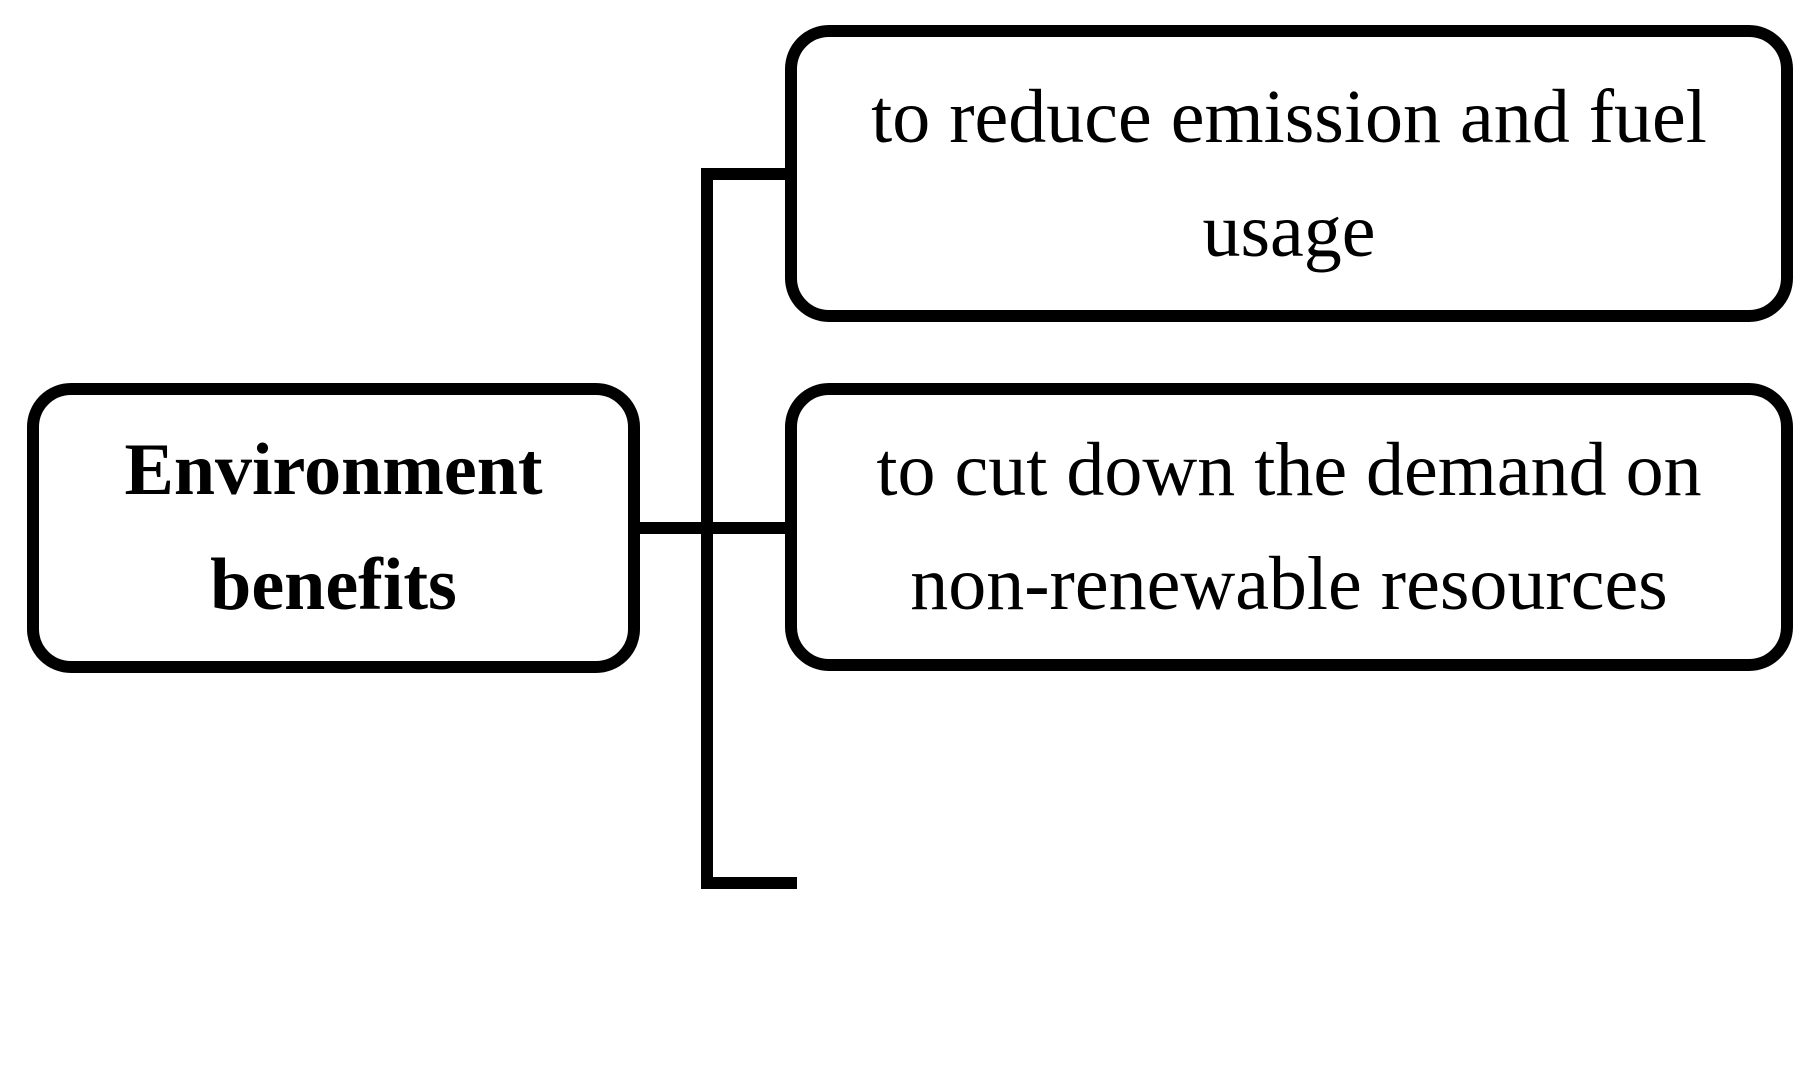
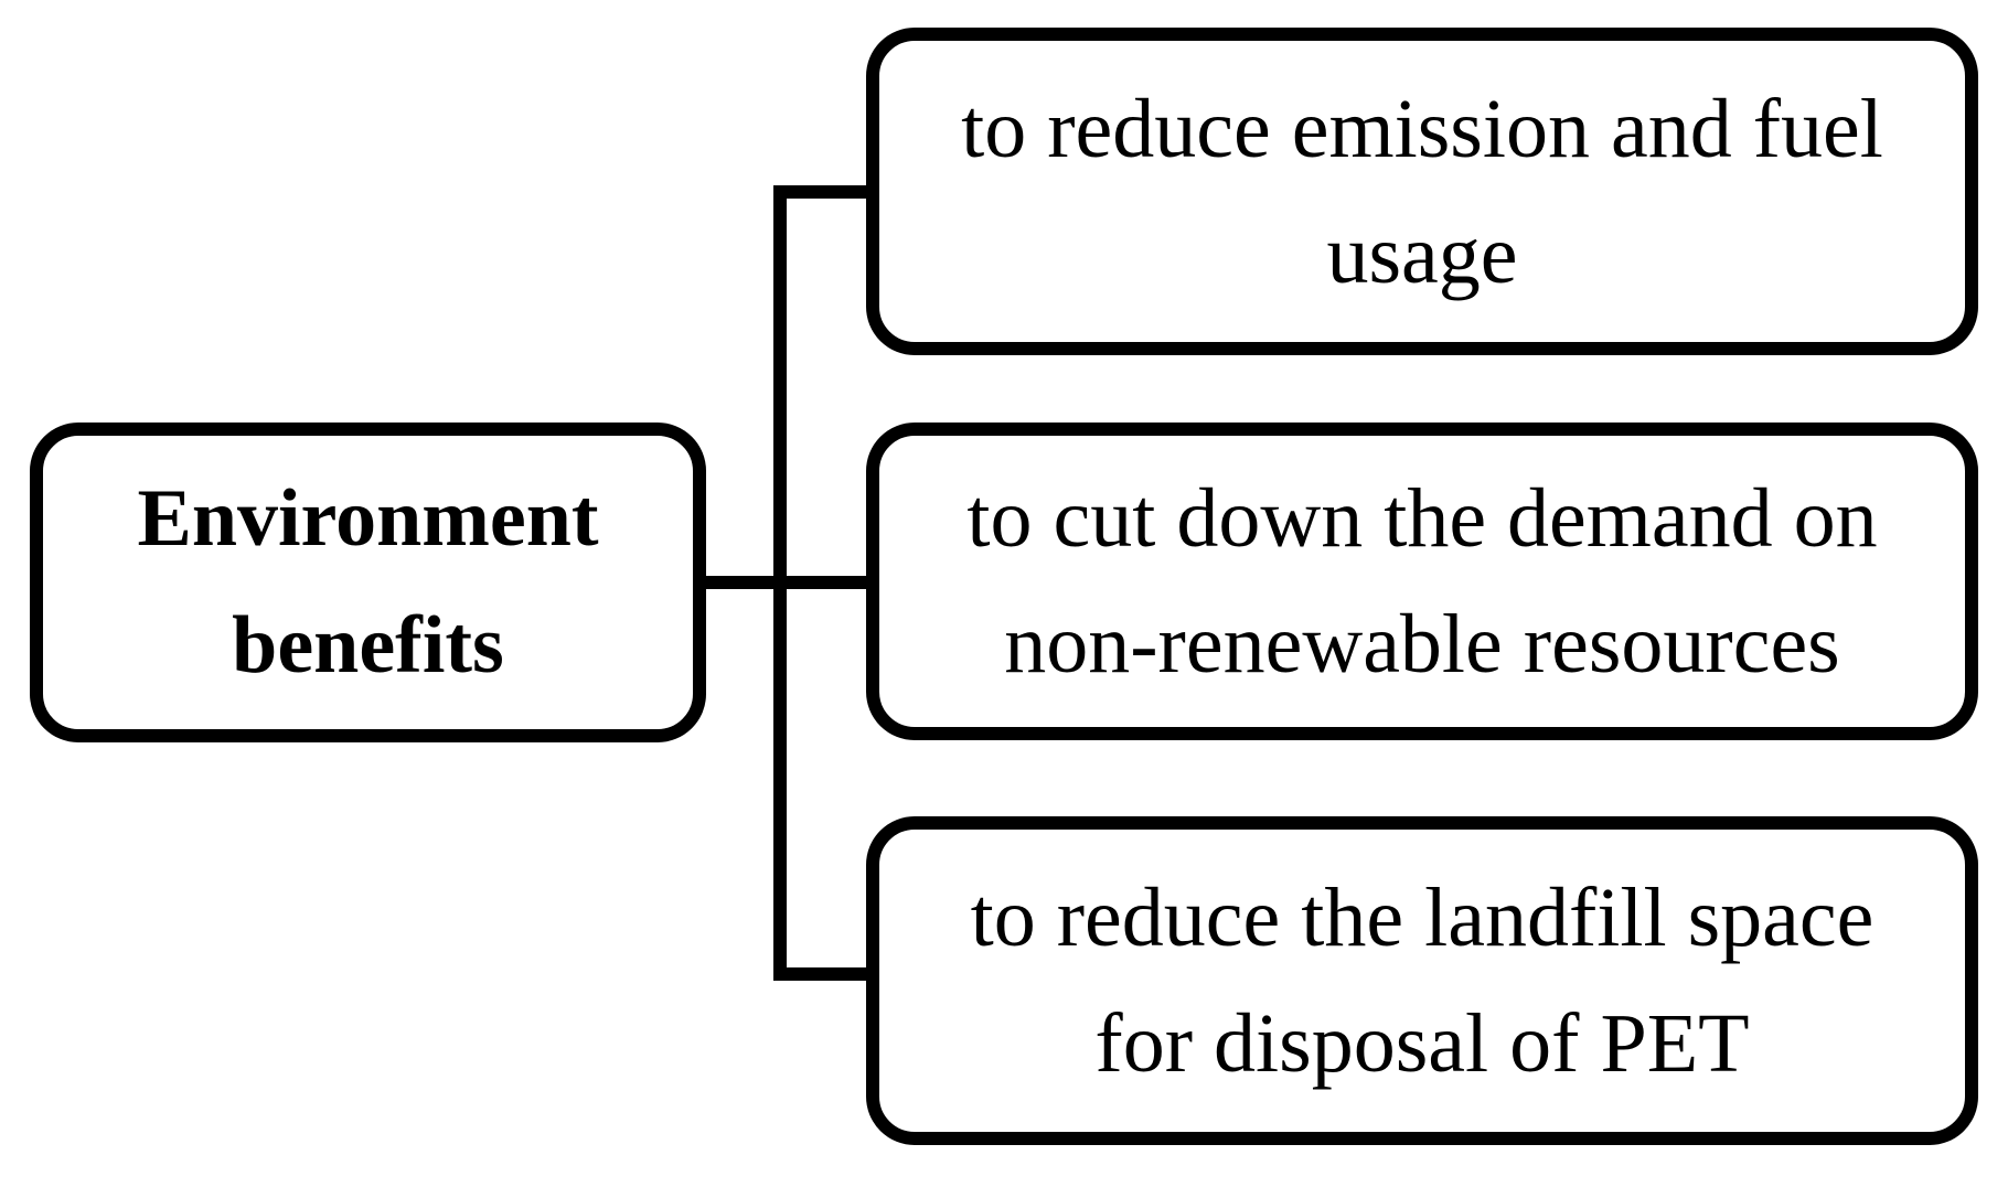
  Environment
  benefits
  to reduce emission and fuel
  usage
  to cut down the demand on
  non-renewable resources
+ to reduce the landfill space
+ for disposal of PET
